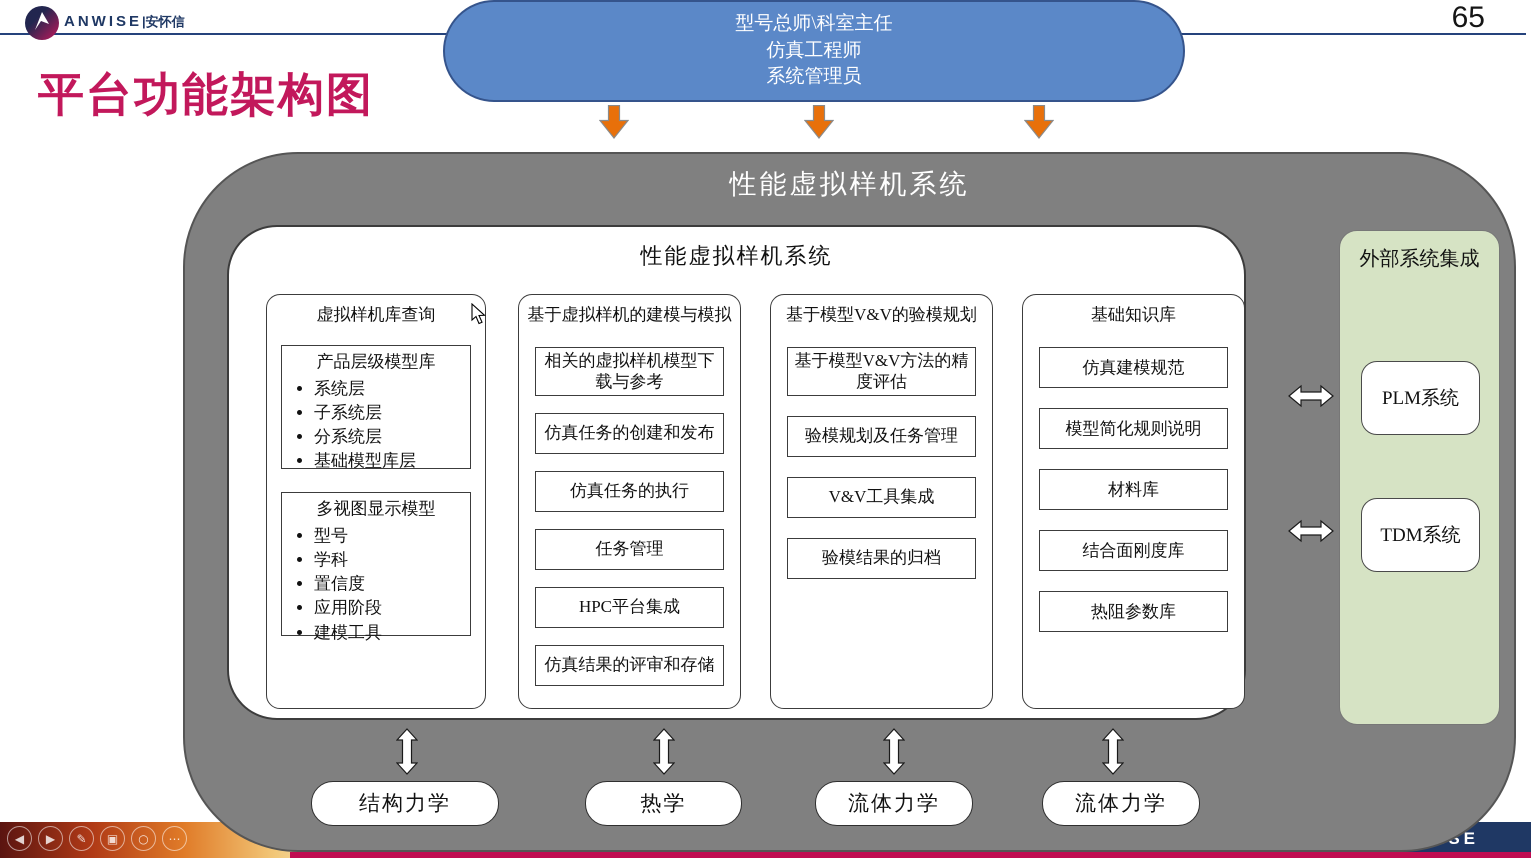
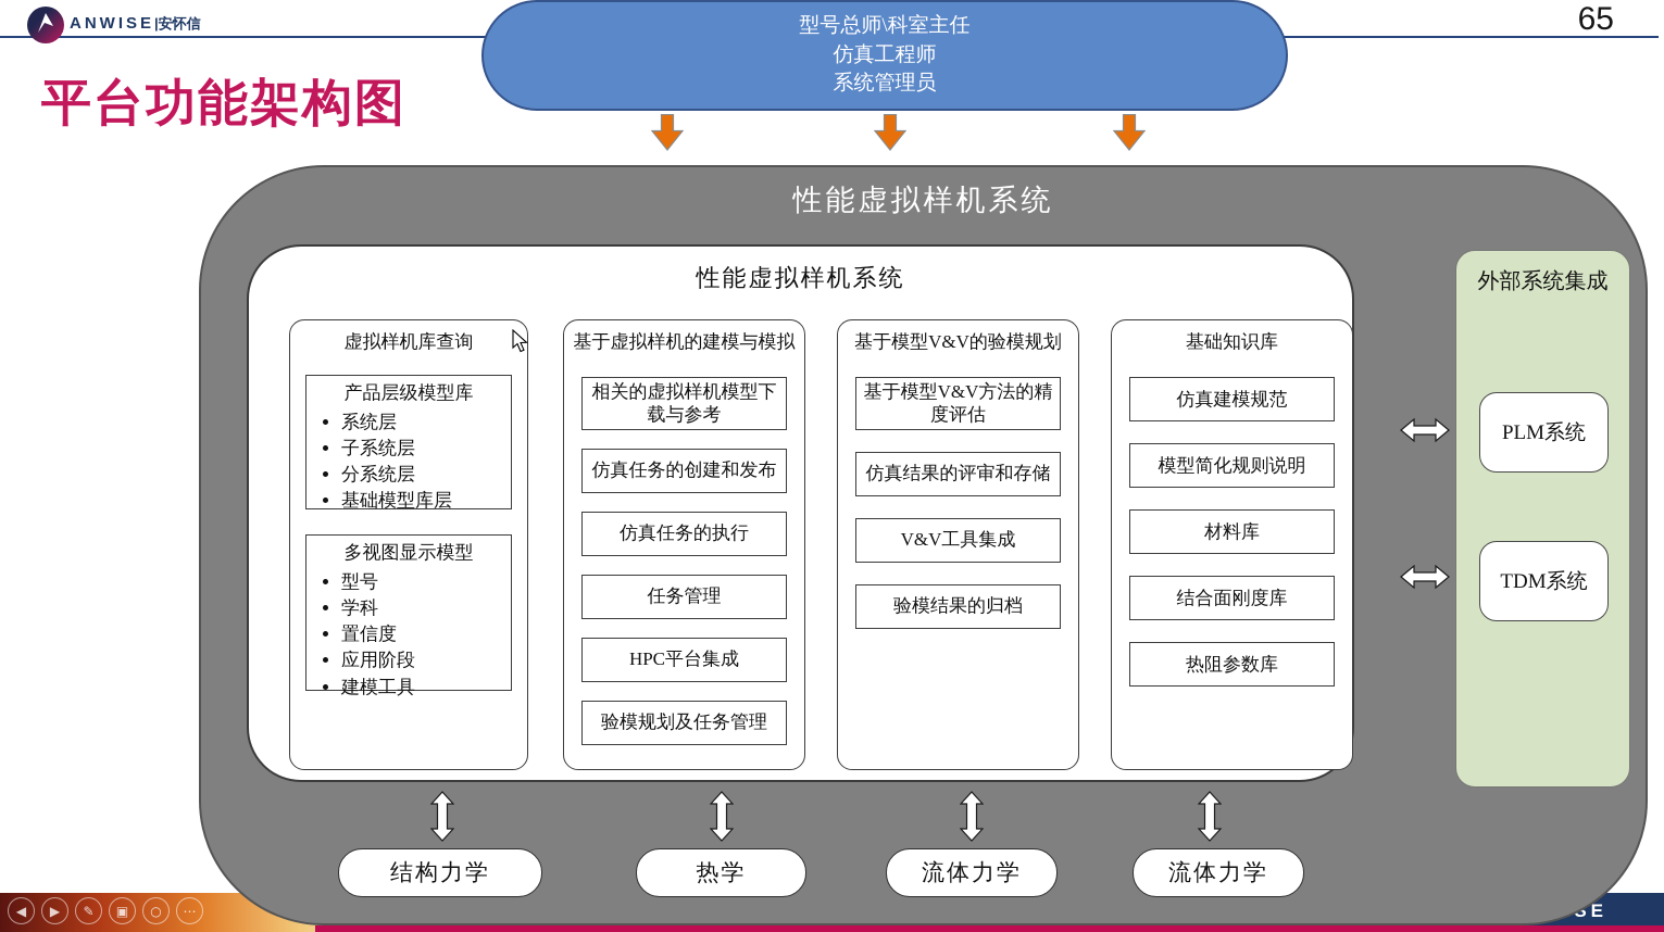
  ANWISE|安怀信
  65
  平台功能架构图
  型号总师\科室主任
  仿真工程师
  系统管理员
  ◀
  ▶
  ✎
  ▣
  ○
  ⋯
  性能虚拟样机系统
  性能虚拟样机系统
  虚拟样机库查询
  产品层级模型库
  系统层
  子系统层
  分系统层
  基础模型库层
  多视图显示模型
  型号
  学科
  置信度
  应用阶段
  建模工具
  基于虚拟样机的建模与模拟
  相关的虚拟样机模型下载与参考
  仿真任务的创建和发布
  仿真任务的执行
  任务管理
  HPC平台集成
- 仿真结果的评审和存储
+ 验模规划及任务管理
  基于模型V&V的验模规划
  基于模型V&V方法的精度评估
- 验模规划及任务管理
+ 仿真结果的评审和存储
  V&V工具集成
  验模结果的归档
  基础知识库
  仿真建模规范
  模型简化规则说明
  材料库
  结合面刚度库
  热阻参数库
  外部系统集成
  PLM系统
  TDM系统
  结构力学
  热学
  流体力学
  流体力学
